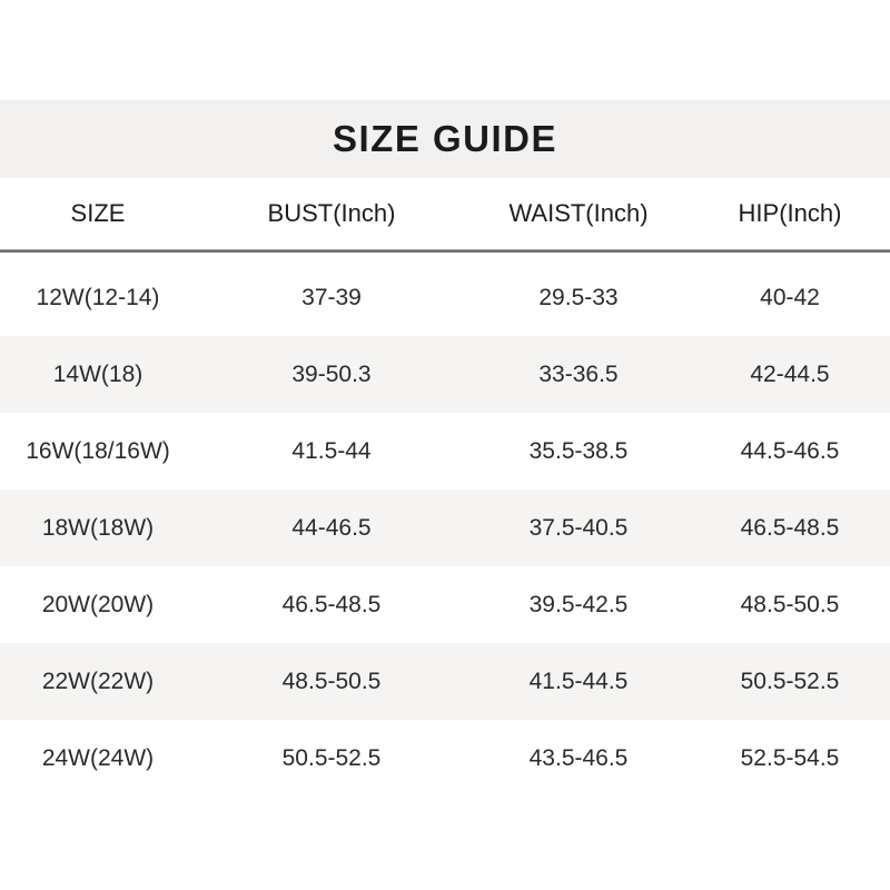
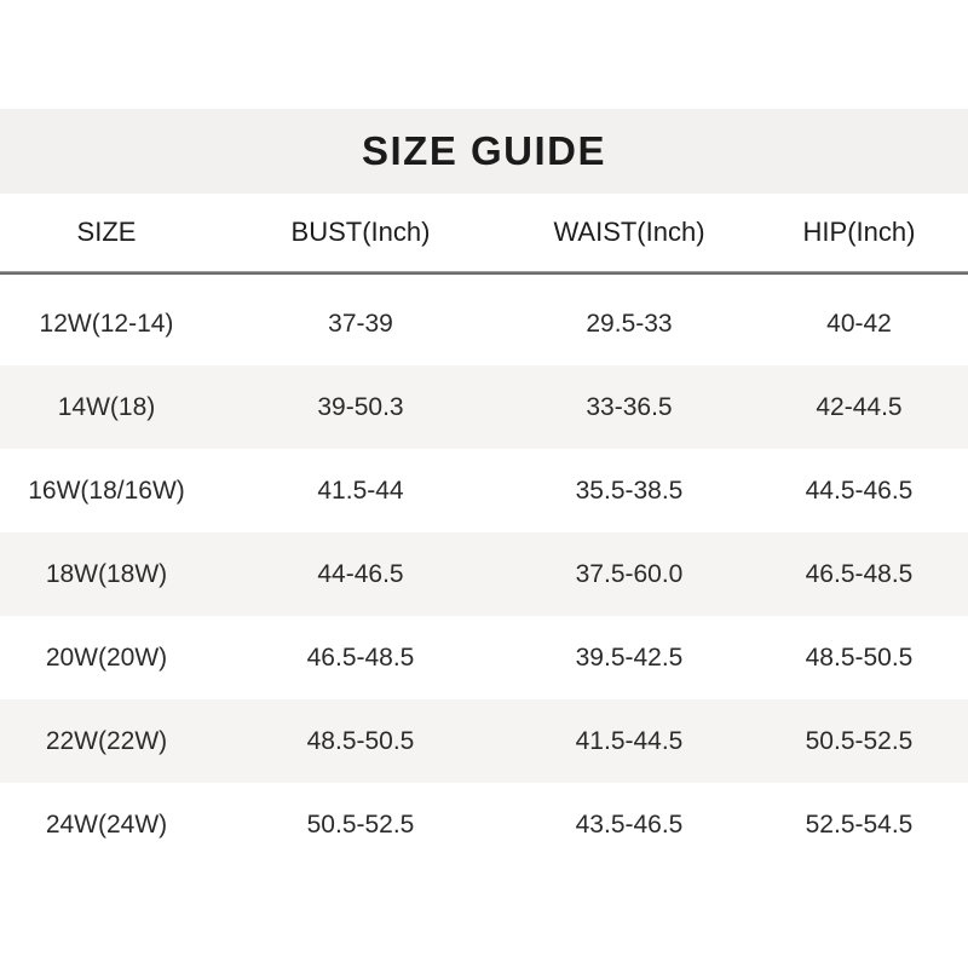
  SIZE GUIDE
  SIZE
  BUST(Inch)
  WAIST(Inch)
  HIP(Inch)
  12W(12-14)
  37-39
  29.5-33
  40-42
  14W(18)
  39-50.3
  33-36.5
  42-44.5
  16W(18/16W)
  41.5-44
  35.5-38.5
  44.5-46.5
  18W(18W)
  44-46.5
- 37.5-40.5
+ 37.5-60.0
  46.5-48.5
  20W(20W)
  46.5-48.5
  39.5-42.5
  48.5-50.5
  22W(22W)
  48.5-50.5
  41.5-44.5
  50.5-52.5
  24W(24W)
  50.5-52.5
  43.5-46.5
  52.5-54.5
